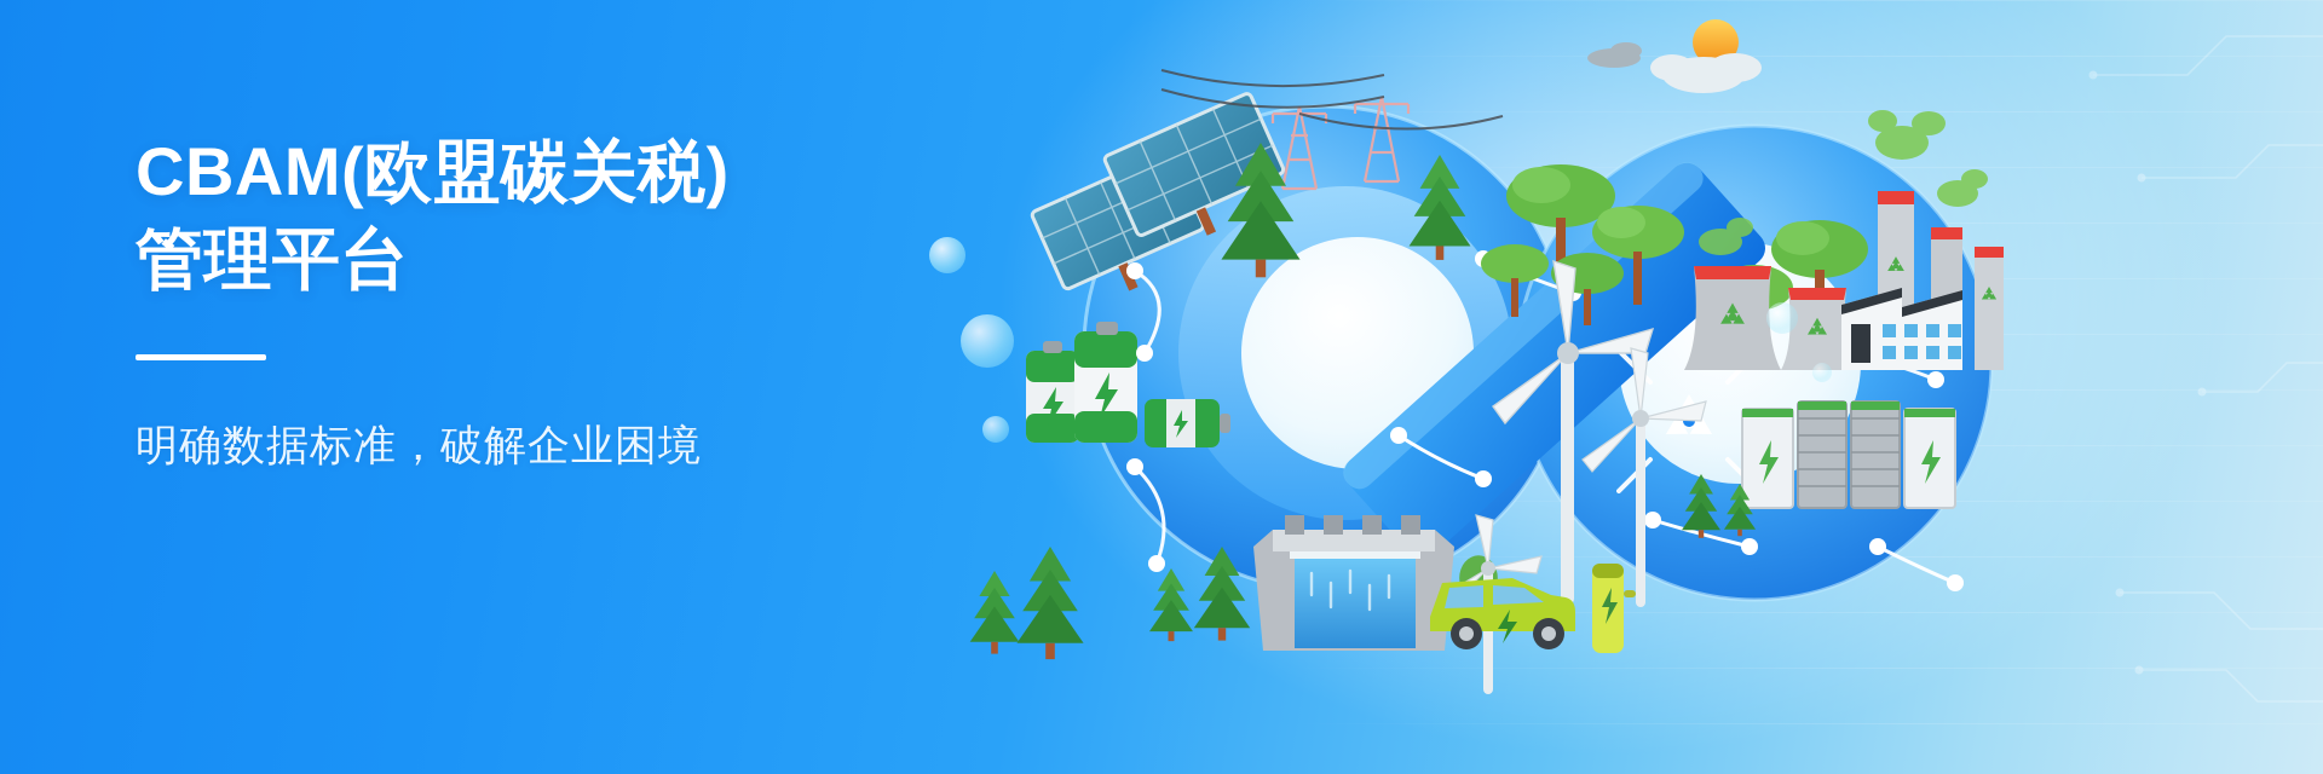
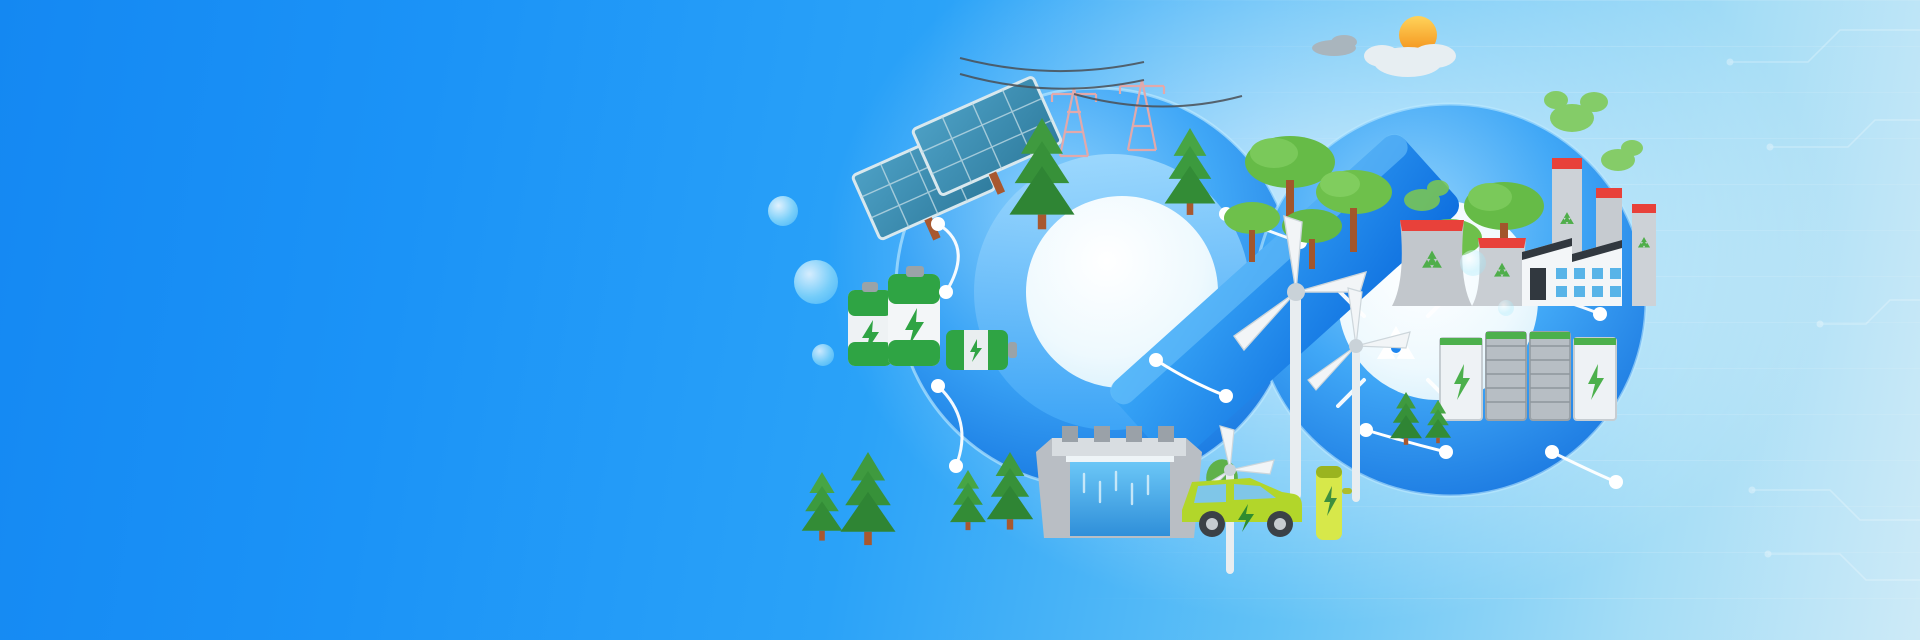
- CBAM(欧盟碳关税)
- 管理平台
- 明确数据标准，破解企业困境
